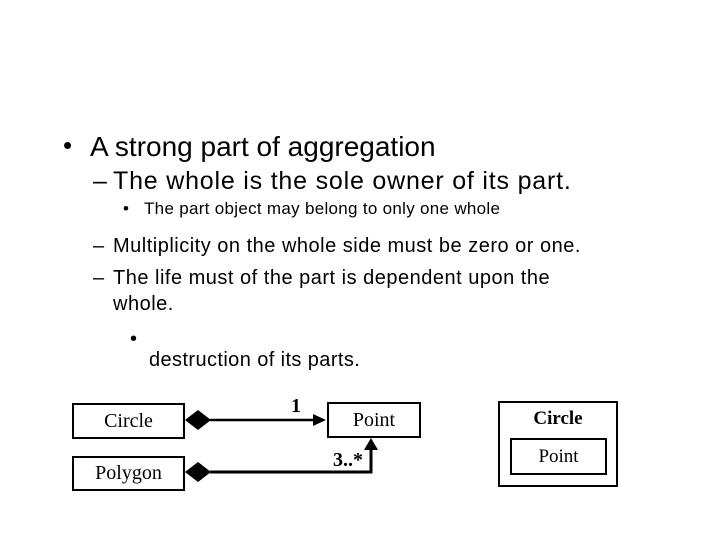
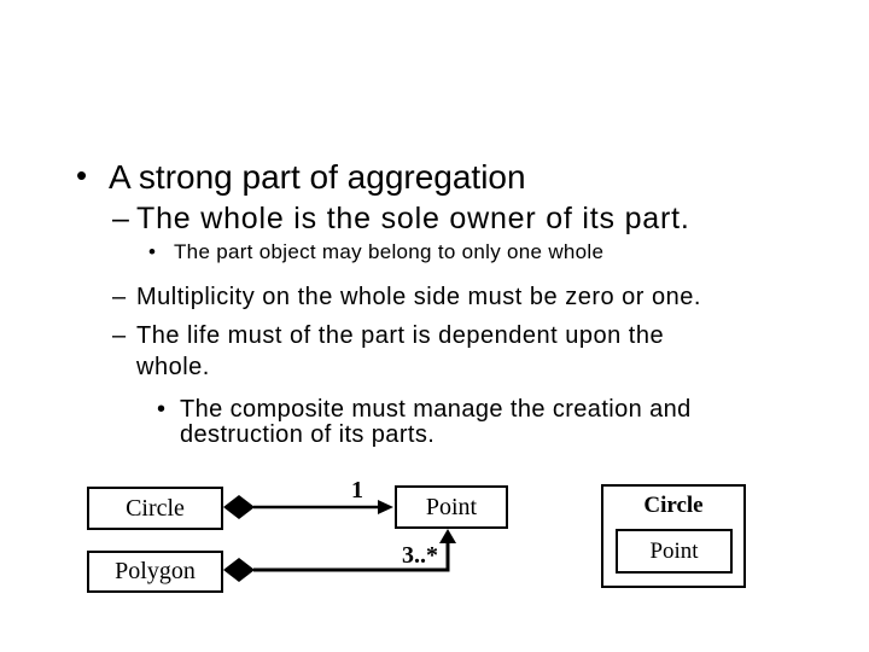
  •
  A strong part of aggregation
  –
  The whole is the sole owner of its part.
  •
  The part object may belong to only one whole
  –
  Multiplicity on the whole side must be zero or one.
  –
  The life must of the part is dependent upon the
  whole.
  •
+ The composite must manage the creation and
  destruction of its parts.
  Circle
  Polygon
  Point
  1
  3..*
  Circle
  Point
